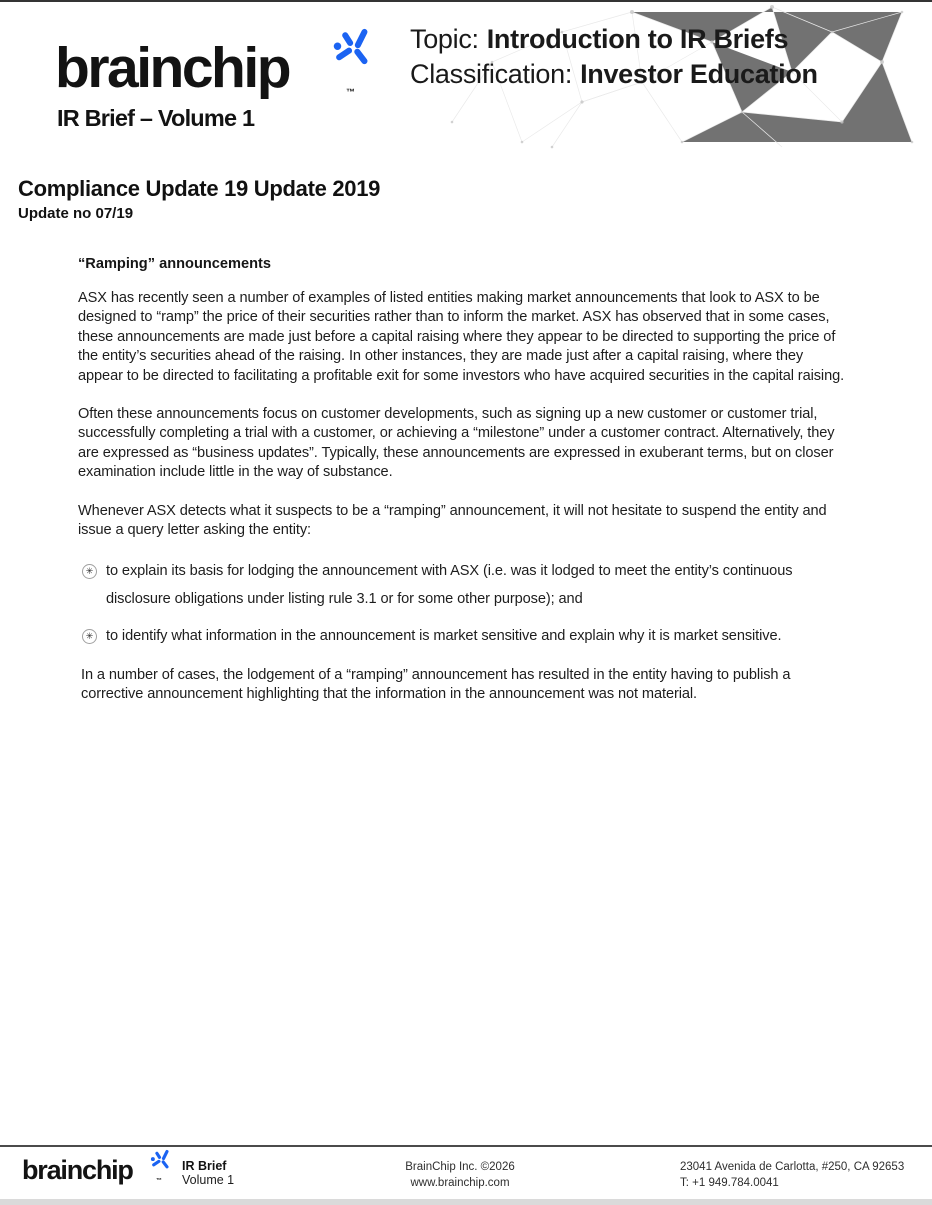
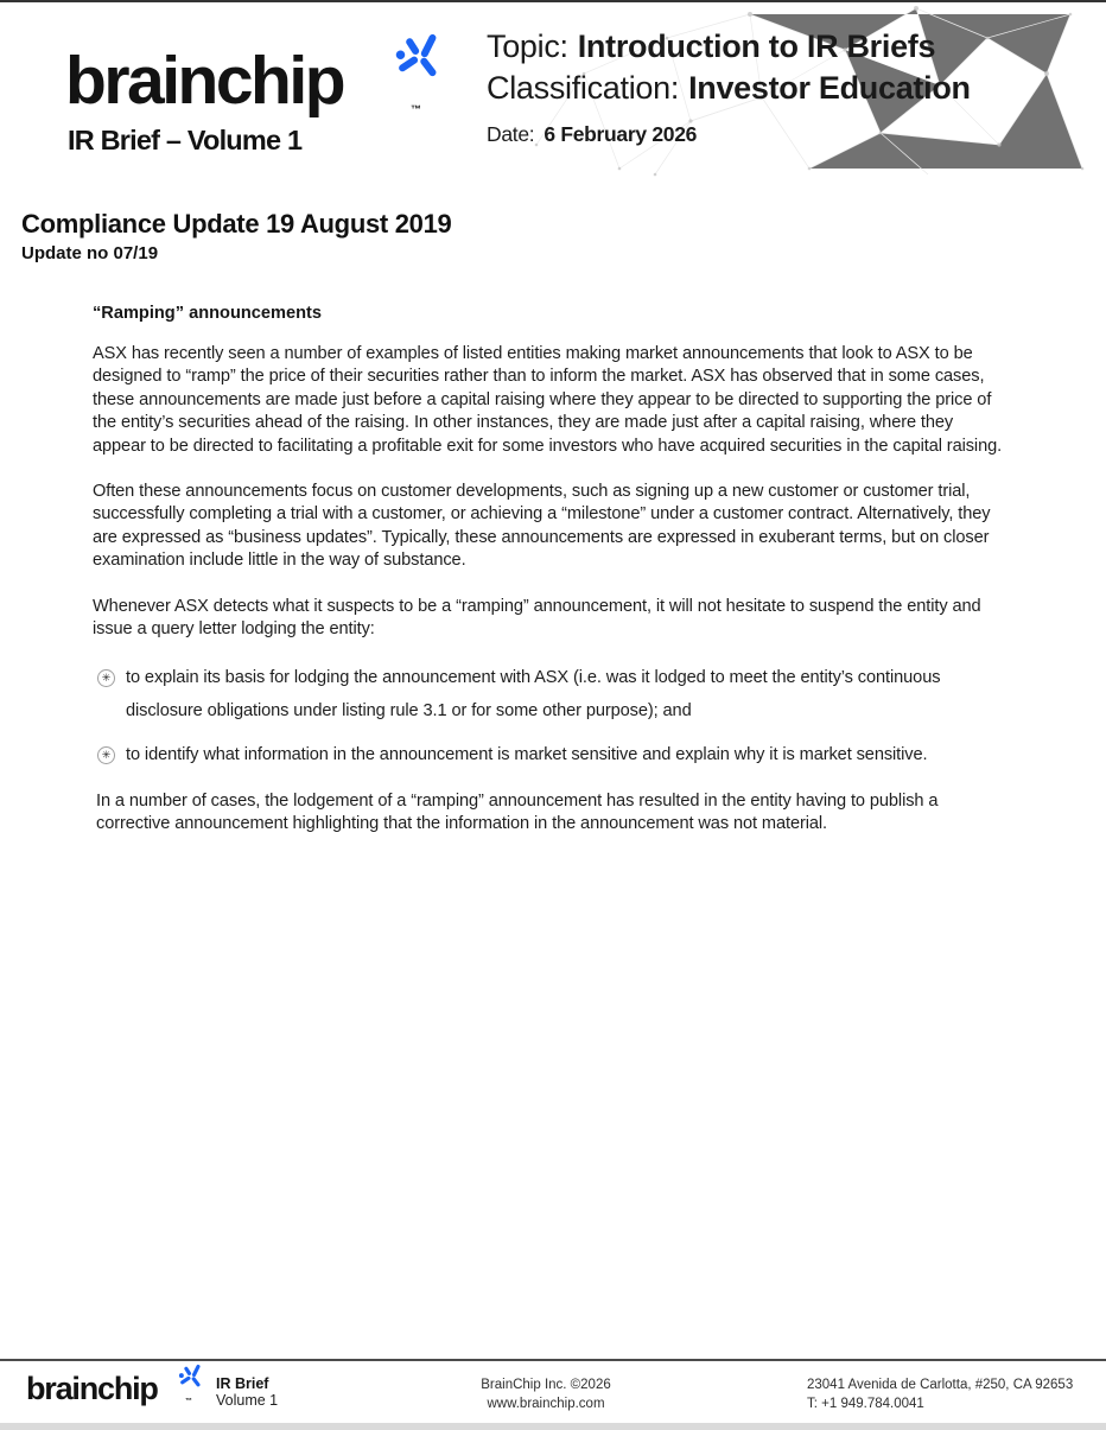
  brainchip
  ™
  IR Brief – Volume 1
  Topic: Introduction to IR Briefs
  Classification: Investor Education
+ Date: 6 February 2026
- Compliance Update 19 Update 2019
+ Compliance Update 19 August 2019
  Update no 07/19
  “Ramping” announcements
  ASX has recently seen a number of examples of listed entities making market announcements that look to ASX to be designed to “ramp” the price of their securities rather than to inform the market. ASX has observed that in some cases, these announcements are made just before a capital raising where they appear to be directed to supporting the price of the entity’s securities ahead of the raising. In other instances, they are made just after a capital raising, where they appear to be directed to facilitating a profitable exit for some investors who have acquired securities in the capital raising.
  Often these announcements focus on customer developments, such as signing up a new customer or customer trial, successfully completing a trial with a customer, or achieving a “milestone” under a customer contract. Alternatively, they are expressed as “business updates”. Typically, these announcements are expressed in exuberant terms, but on closer examination include little in the way of substance.
- Whenever ASX detects what it suspects to be a “ramping” announcement, it will not hesitate to suspend the entity and issue a query letter asking the entity:
+ Whenever ASX detects what it suspects to be a “ramping” announcement, it will not hesitate to suspend the entity and issue a query letter lodging the entity:
  ✳
  to explain its basis for lodging the announcement with ASX (i.e. was it lodged to meet the entity’s continuous disclosure obligations under listing rule 3.1 or for some other purpose); and
  ✳
  to identify what information in the announcement is market sensitive and explain why it is market sensitive.
  In a number of cases, the lodgement of a “ramping” announcement has resulted in the entity having to publish a corrective announcement highlighting that the information in the announcement was not material.
  brainchip
  IR Brief
  Volume 1
  BrainChip Inc. ©2026
  www.brainchip.com
  23041 Avenida de Carlotta, #250, CA 92653
  T: +1 949.784.0041
